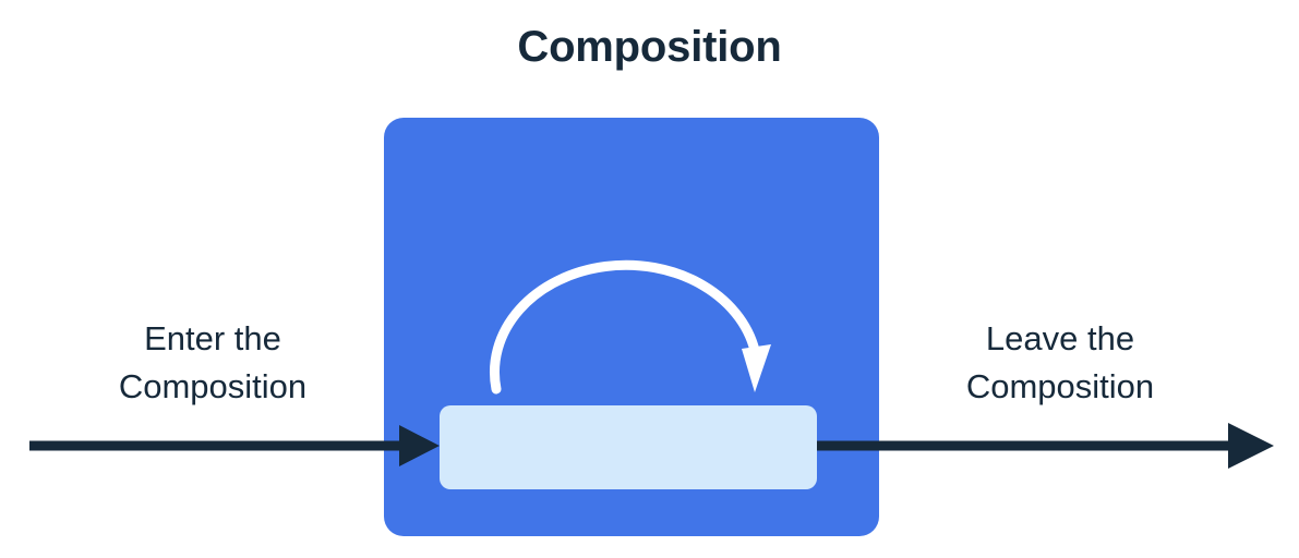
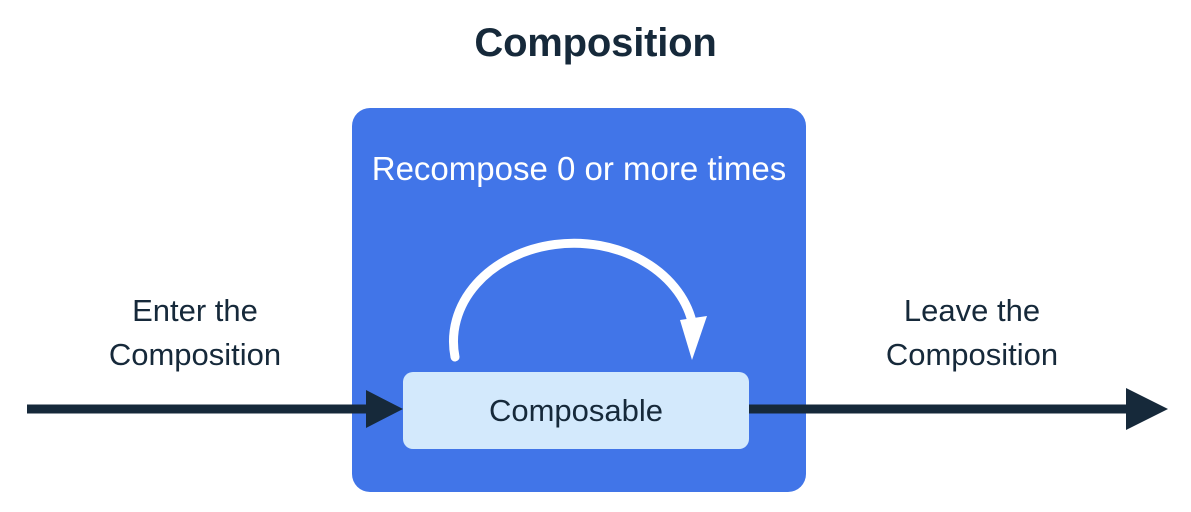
  Composition
+ Recompose 0 or more times
+ Composable
  Enter the
  Composition
  Leave the
  Composition
